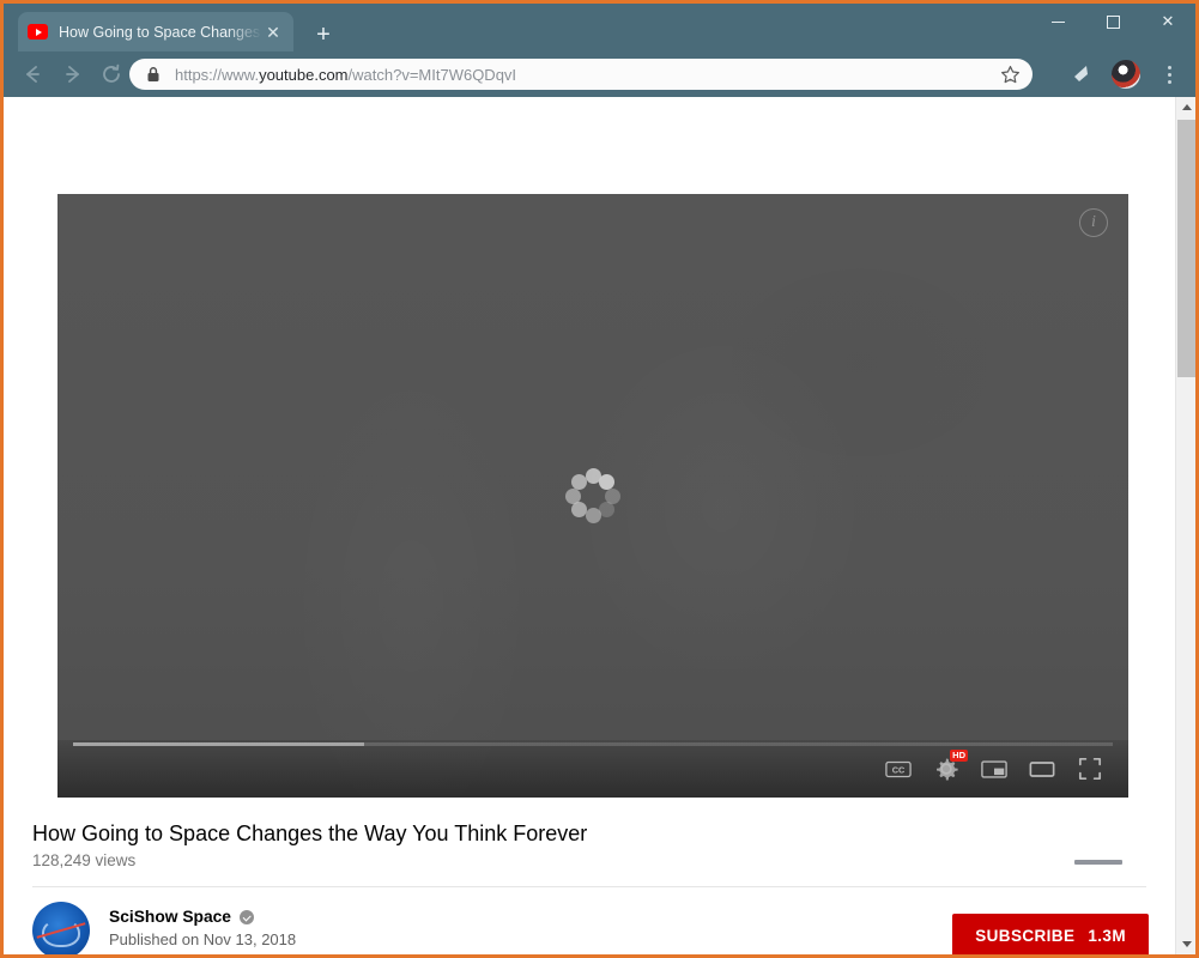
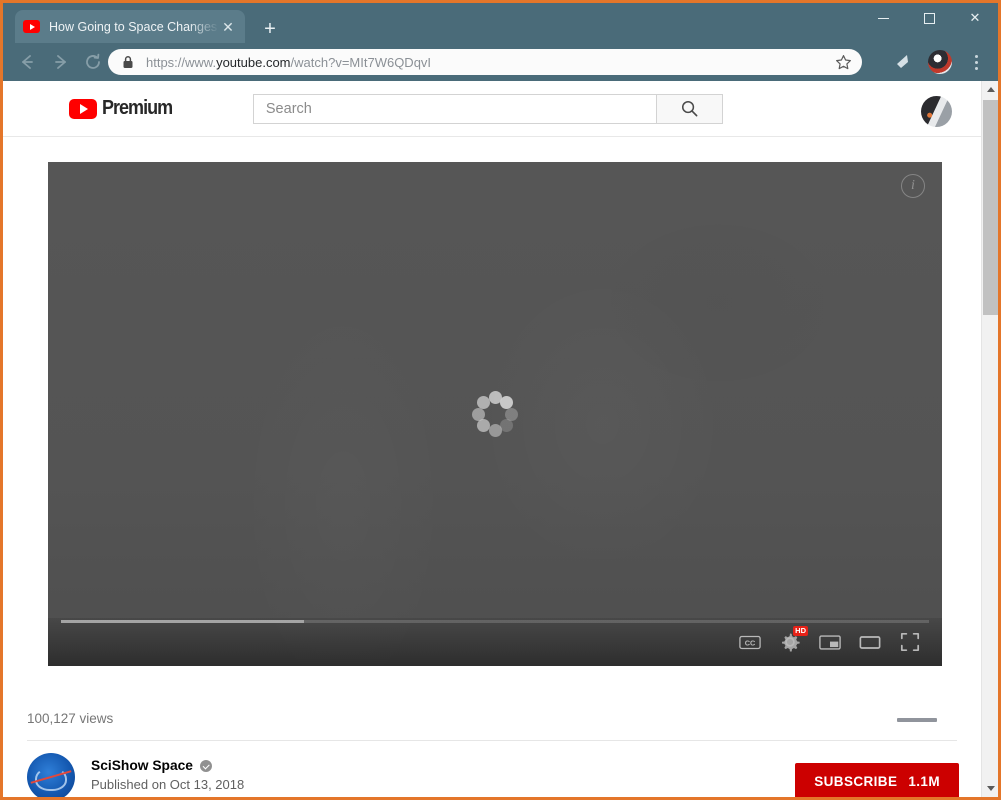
  How Going to Space Changes
  ✕
  +
  ✕
  https://www.youtube.com/watch?v=MIt7W6QDqvI
+ Premium
+ Search
  i
  CC
  HD
- How Going to Space Changes the Way You Think Forever
- 128,249 views
+ 100,127 views
  SciShow Space
- Published on Nov 13, 2018
+ Published on Oct 13, 2018
  SUBSCRIBE
- 1.3M
+ 1.1M
